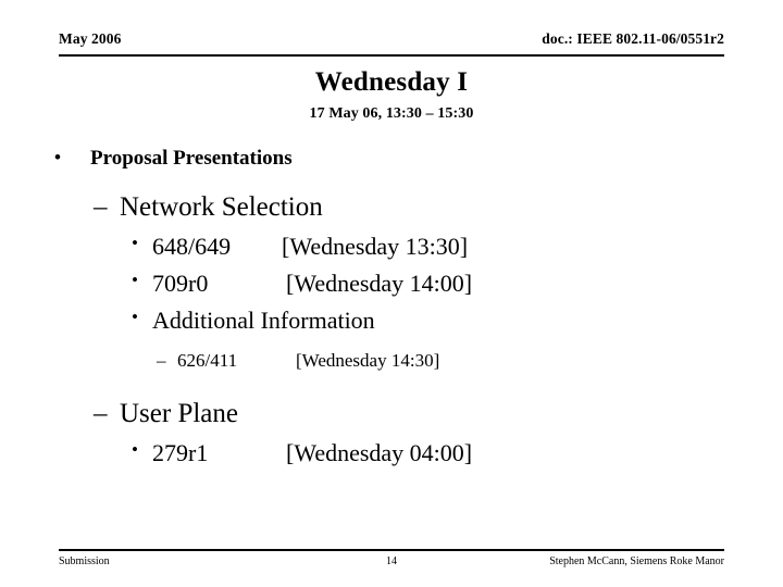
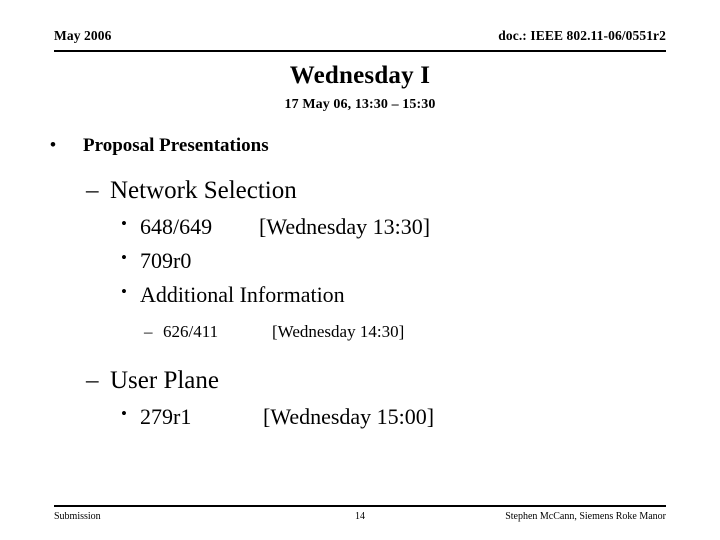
  May 2006
  doc.: IEEE 802.11-06/0551r2
  Wednesday I
  17 May 06, 13:30 – 15:30
  •
  Proposal Presentations
  –
  Network Selection
  •
  648/649
  [Wednesday 13:30]
  •
  709r0
- [Wednesday 14:00]
  •
  Additional Information
  –
  626/411
  [Wednesday 14:30]
  –
  User Plane
  •
  279r1
- [Wednesday 04:00]
+ [Wednesday 15:00]
  Submission
  14
  Stephen McCann, Siemens Roke Manor
